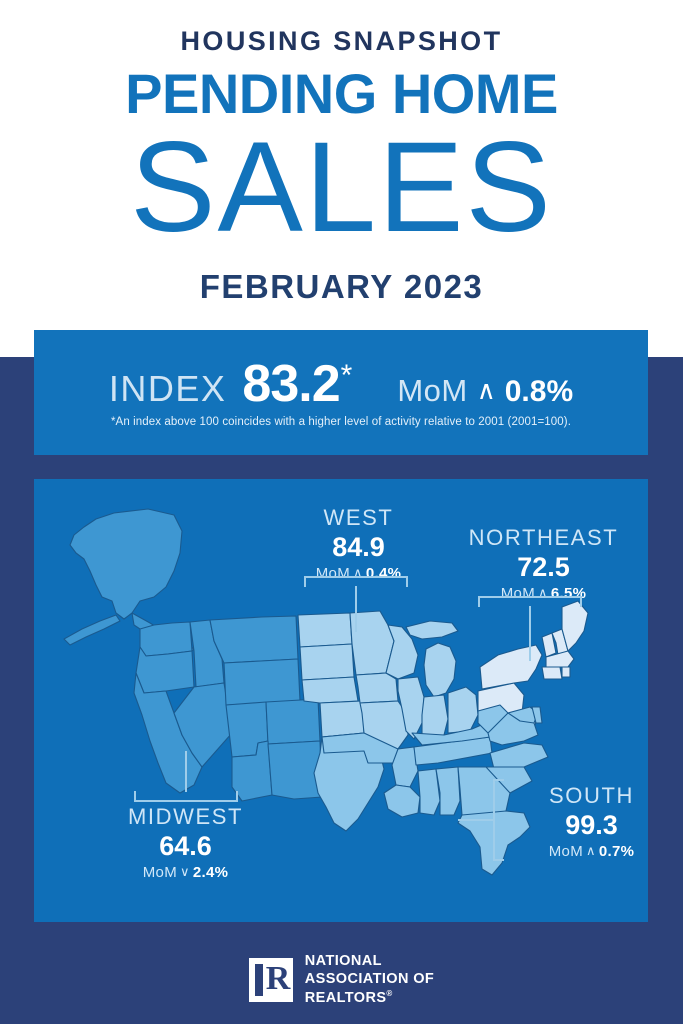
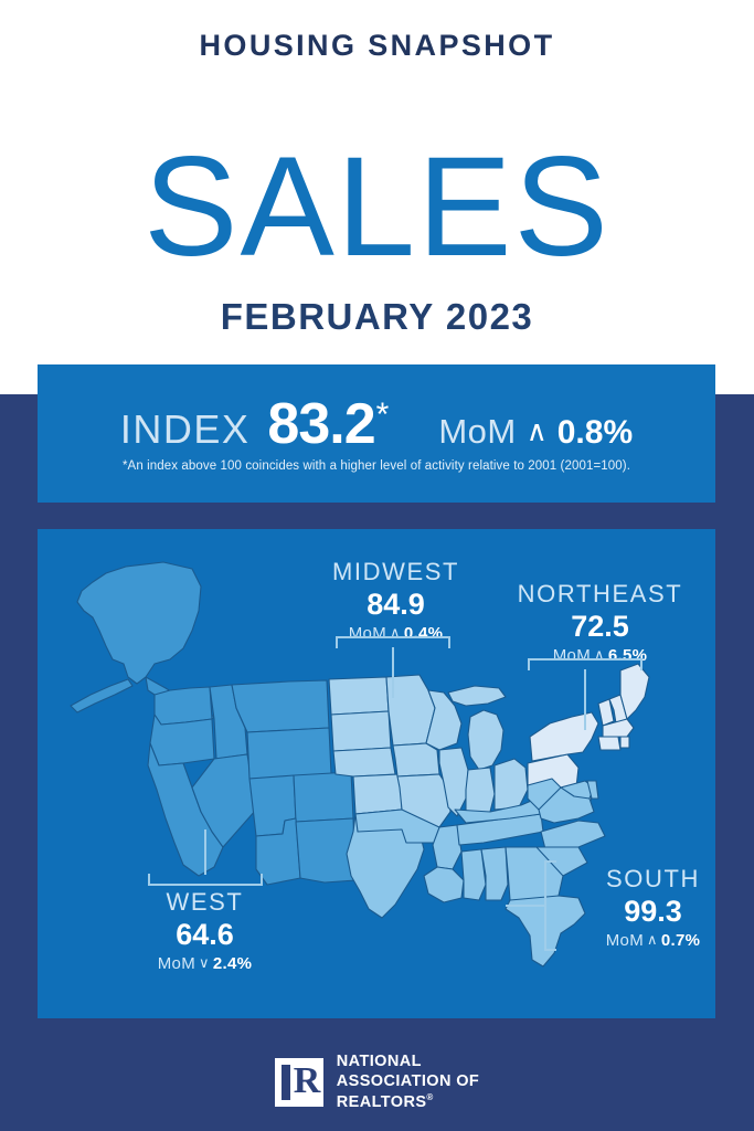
  HOUSING SNAPSHOT
- PENDING HOME
  SALES
  FEBRUARY 2023
  INDEX
  83.2
  *
  MoM
  ∧
  0.8%
  *An index above 100 coincides with a higher level of activity relative to 2001 (2001=100).
- WEST
+ MIDWEST
  84.9
  MoM ∧ 0.4%
  NORTHEAST
  72.5
  MoM ∧ 6.5%
  SOUTH
  99.3
  MoM ∧ 0.7%
- MIDWEST
+ WEST
  64.6
  MoM ∨ 2.4%
  R
  NATIONAL
  ASSOCIATION OF
  REALTORS®
